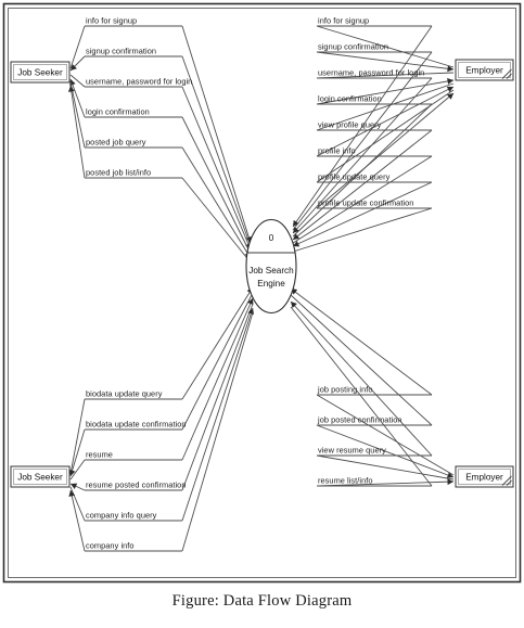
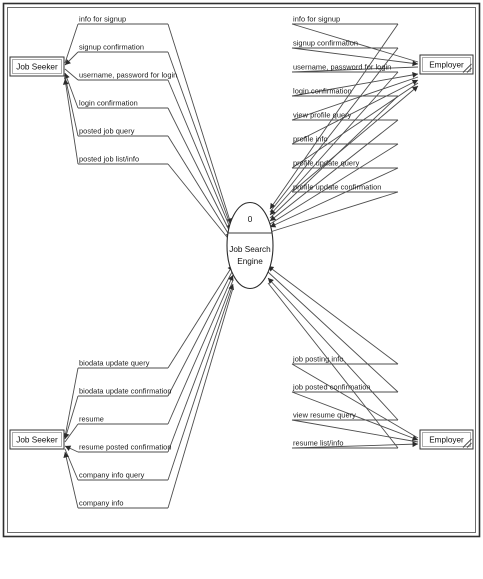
  info for signup
  signup confirmation
  username, password for login
  login confirmation
  posted job query
  posted job list/info
  info for signup
  signup confirmation
  username, password for login
  login confirmation
  view profile quer
  profile info
  profile upate query
  profile update confirmation
  biodata update query
  biodata update confirmation
  resume
  resume posted confirmation
  company info query
  company info
  job posting info
  job posted confirmation
  view resume query
  resume list/info
  Job Seeker
  Employer
  Job Seeker
  Employer
  0
  Job Search
  Engine
- Figure: Data Flow Diagram
